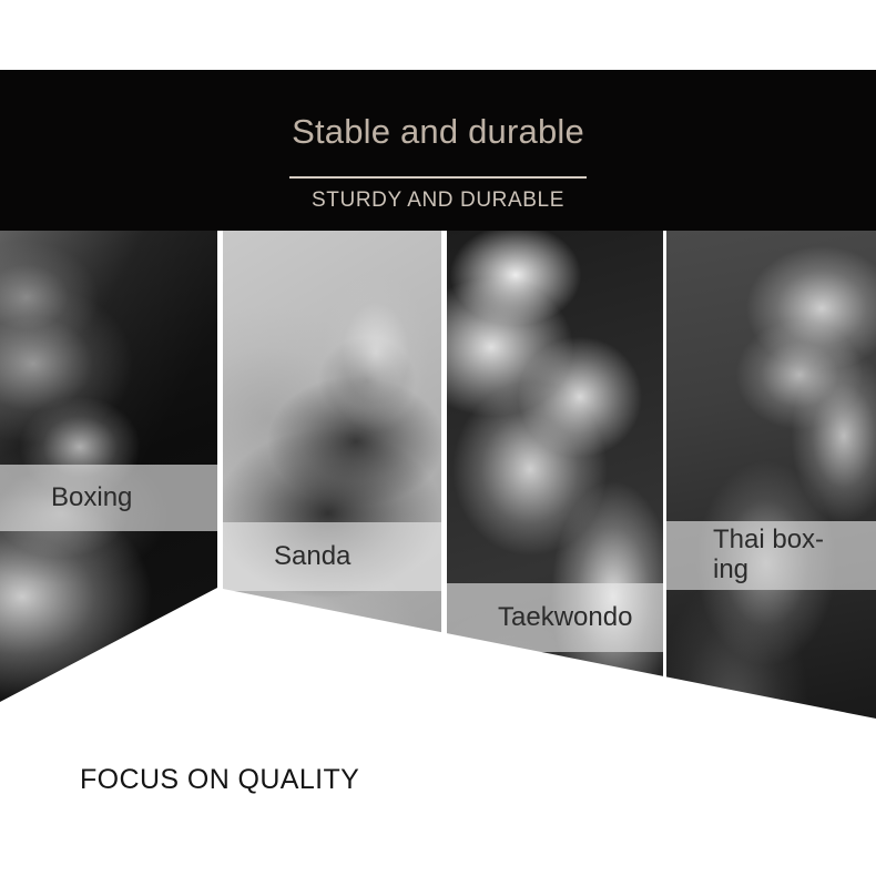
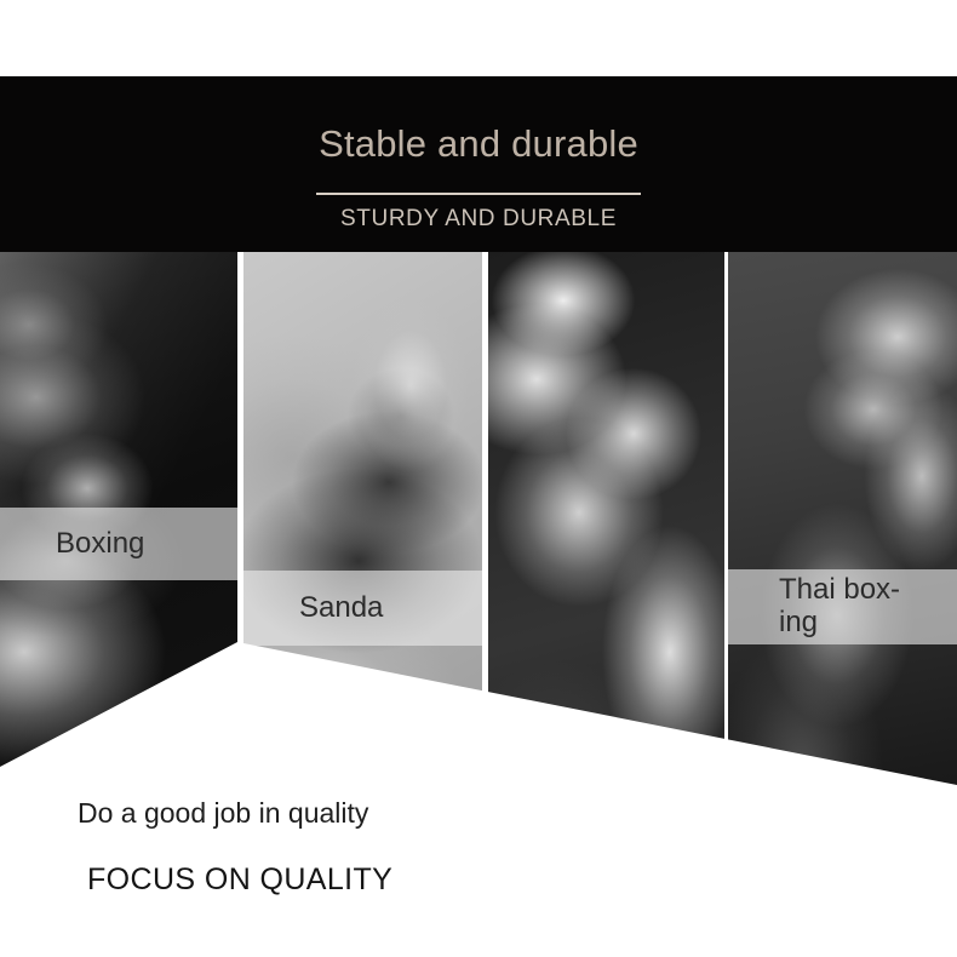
  Stable and durable
  STURDY AND DURABLE
  Boxing
  Sanda
- Taekwondo
  Thai box-
  ing
+ Do a good job in quality
  FOCUS ON QUALITY
